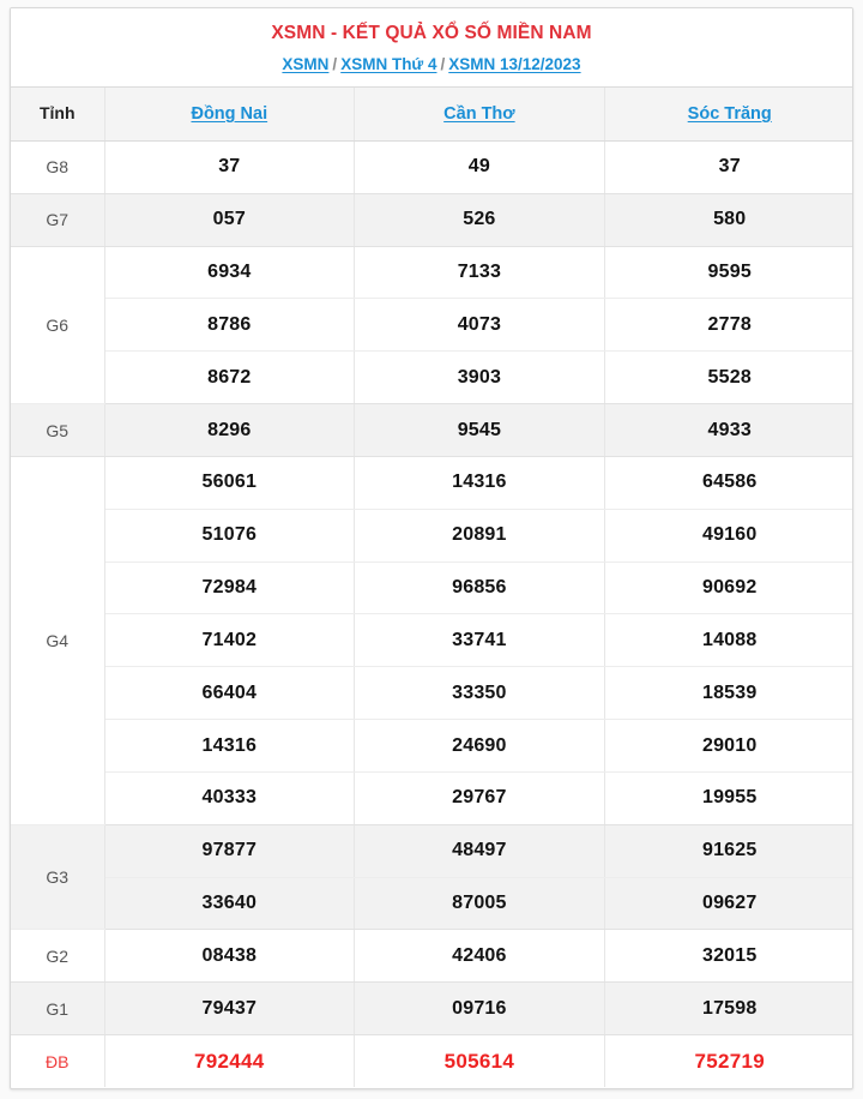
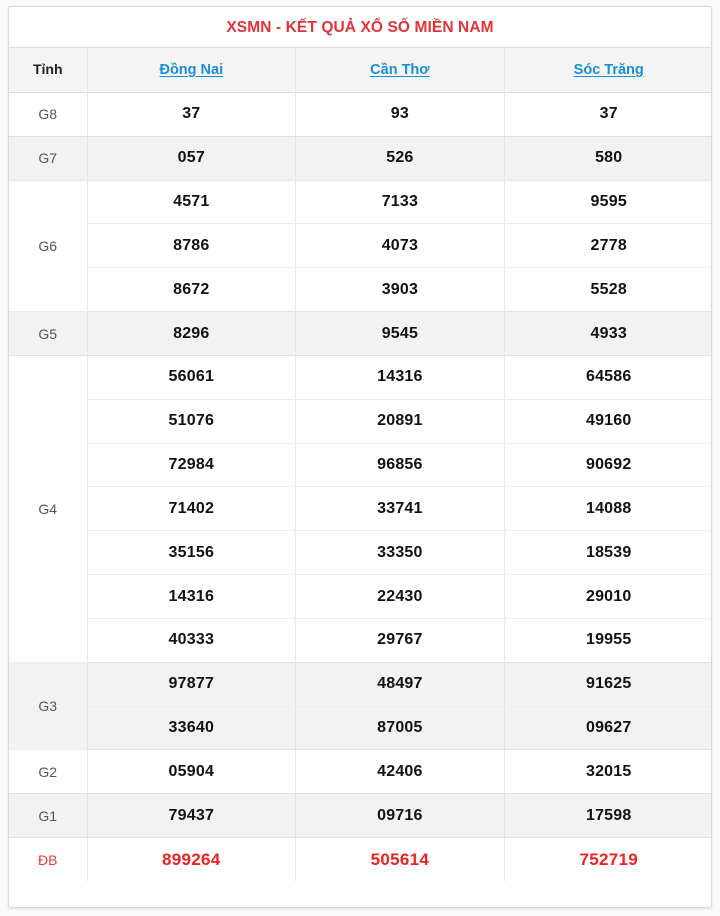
  XSMN - KẾT QUẢ XỔ SỐ MIỀN NAM
- XSMN / XSMN Thứ 4 / XSMN 13/12/2023
  Tỉnh	Đồng Nai	Cần Thơ	Sóc Trăng
- G8	37	49	37
+ G8	37	93	37
  G7	057	526	580
- G6	6934	7133	9595
+ G6	4571	7133	9595
  8786	4073	2778
  8672	3903	5528
  G5	8296	9545	4933
  G4	56061	14316	64586
  51076	20891	49160
  72984	96856	90692
  71402	33741	14088
- 66404	33350	18539
+ 35156	33350	18539
- 14316	24690	29010
+ 14316	22430	29010
  40333	29767	19955
  G3	97877	48497	91625
  33640	87005	09627
- G2	08438	42406	32015
+ G2	05904	42406	32015
  G1	79437	09716	17598
- ĐB	792444	505614	752719
+ ĐB	899264	505614	752719
